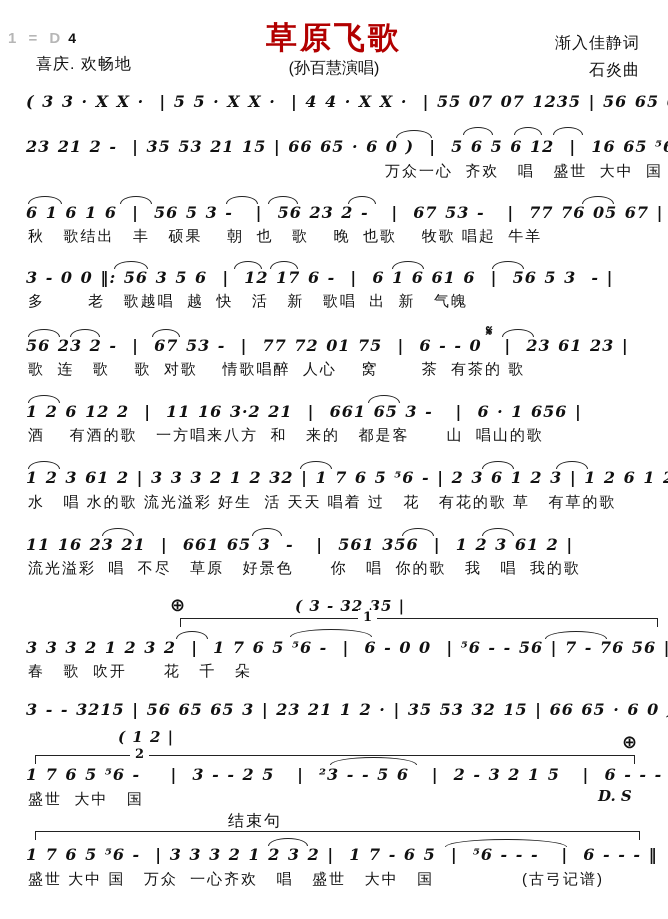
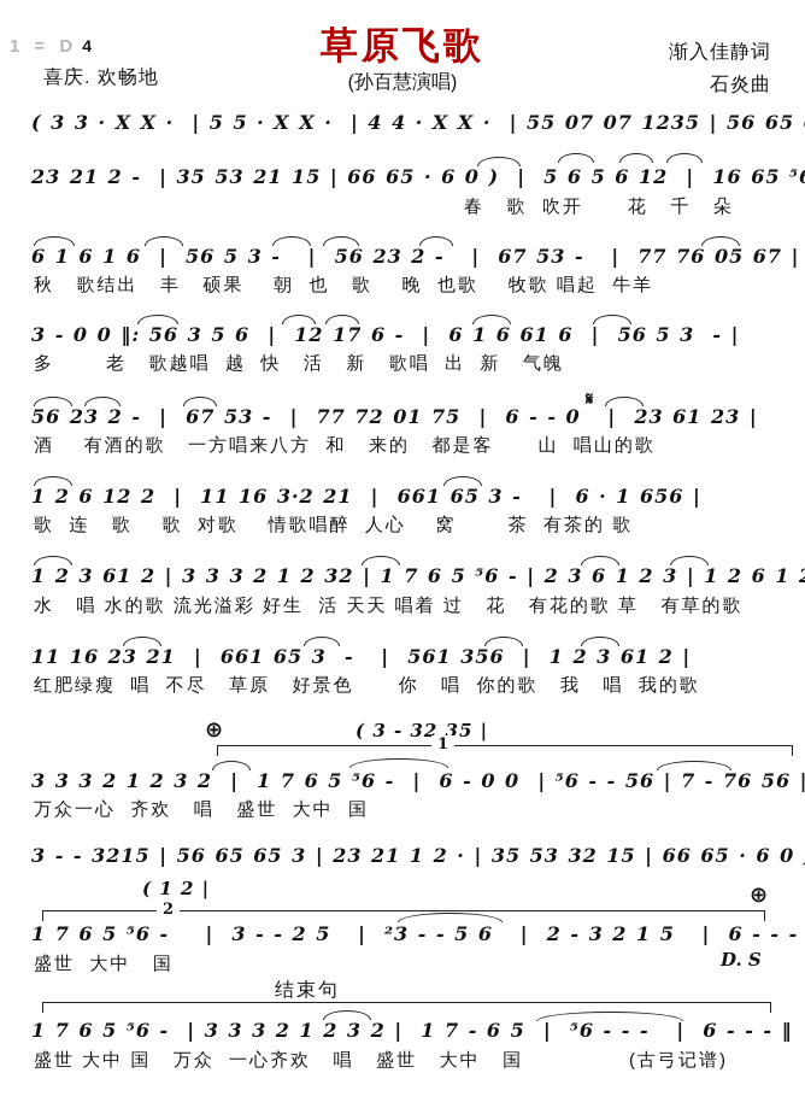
  1 = D 4
  草原飞歌
  (孙百慧演唱)
  渐入佳静词
  石炎曲
  喜庆. 欢畅地
  ( 3 3 · X X · | 5 5 · X X · | 4 4 · X X · | 55 07 07 1235 | 56 65
  23 21 2 - | 35 53 21 15 | 66 65 · 6 0 ) | 5 6 5 6 12 | 16 65 ⁵
- 万众一心 齐欢 唱 盛世 大中 国
+ 春 歌 吹开 花 千 朵
  6 1 6 1 6 | 56 5 3 - | 56 23 2 - | 67 53 - | 77 76 05 67 |
  秋 歌结出 丰 硕果 朝 也 歌 晚 也歌 牧歌 唱起 牛羊
  3 - 0 0 ‖: 56 3 5 6 | 12 17 6 - | 6 1 6 61 6 | 56 5 3 - |
  多 老 歌越唱 越 快 活 新 歌唱 出 新 气魄
  𝄋
  56 23 2 - | 67 53 - | 77 72 01 75 | 6 - - 0 | 23 61 23 |
- 歌 连 歌 歌 对歌 情歌唱醉 人心 窝 茶 有茶的 歌
+ 酒 有酒的歌 一方唱来八方 和 来的 都是客 山 唱山的歌
  1 2 6 12 2 | 11 16 3·2 21 | 661 65 3 - | 6 · 1 656 |
- 酒 有酒的歌 一方唱来八方 和 来的 都是客 山 唱山的歌
+ 歌 连 歌 歌 对歌 情歌唱醉 人心 窝 茶 有茶的 歌
  1 2 3 61 2 | 3 3 3 2 1 2 32 | 1 7 6 5 ⁵6 - | 2 3 6 1 2 3 | 1 2 6 1
  水 唱 水的歌 流光溢彩 好生 活 天天 唱着 过 花 有花的歌 草 有草的歌
  11 16 23 21 | 661 65 3 - | 561 356 | 1 2 3 61 2 |
- 流光溢彩 唱 不尽 草原 好景色 你 唱 你的歌 我 唱 我的歌
+ 红肥绿瘦 唱 不尽 草原 好景色 你 唱 你的歌 我 唱 我的歌
  ⊕
  ( 3 - 32 35 |
  1
  3 3 3 2 1 2 3 2 | 1 7 6 5 ⁵6 - | 6 - 0 0 | ⁵6 - - 56 | 7 - 76 56 |
- 春 歌 吹开 花 千 朵
+ 万众一心 齐欢 唱 盛世 大中 国
  3 - - 3215 | 56 65 65 3 | 23 21 1 2 · | 35 53 32 15 | 66 65 · 6 0
  ( 1 2 |
  ⊕
  2
  1 7 6 5 ⁵6 - | 3 - - 2 5 | ²3 - - 5 6 | 2 - 3 2 1 5 | 6 - - -
  盛世 大中 国
  D. S
  结束句
  1 7 6 5 ⁵6 - | 3 3 3 2 1 2 3 2 | 1 7 - 6 5 | ⁵6 - - - | 6 - - - ‖
  盛世 大中 国 万众 一心齐欢 唱 盛世 大中 国
  (古弓记谱)
